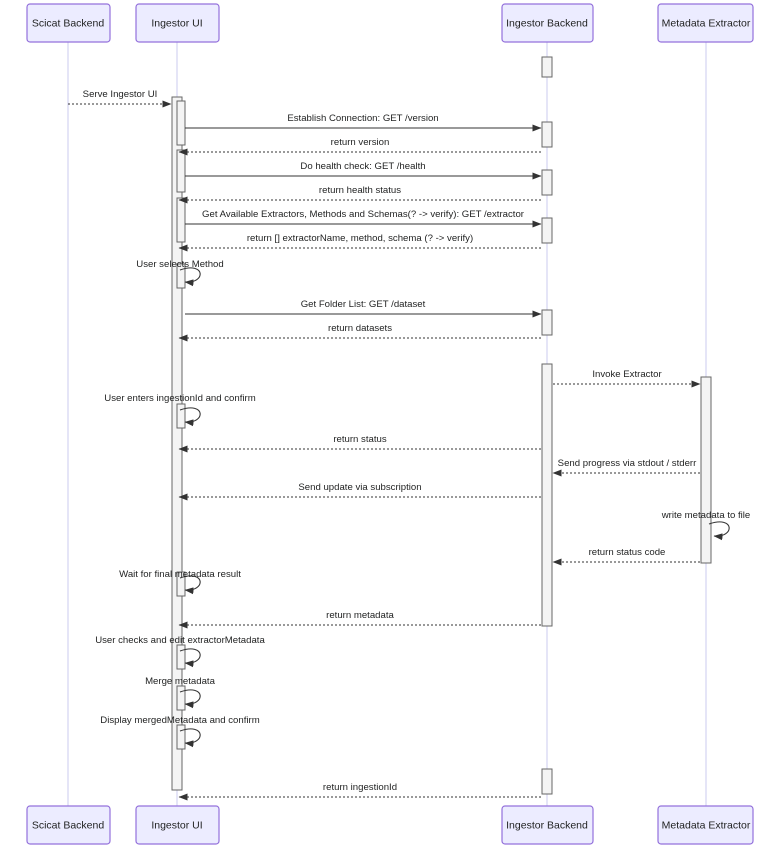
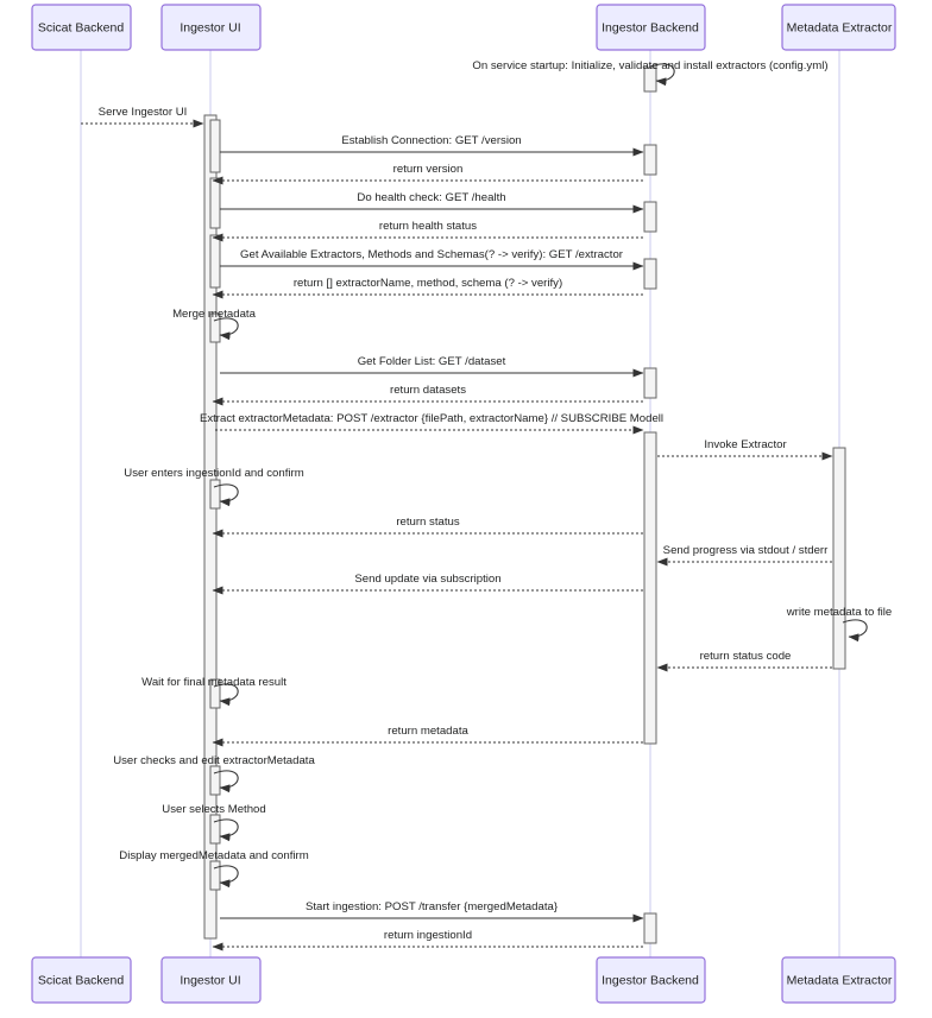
+ On service startup: Initialize, validate and install extractors (config.yml)
  Serve Ingestor UI
  Establish Connection: GET /version
  return version
  Do health check: GET /health
  return health status
  Get Available Extractors, Methods and Schemas(? -> verify): GET /extractor
  return [] extractorName, method, schema (? -> verify)
- User selects Method
+ Merge metadata
  Get Folder List: GET /dataset
  return datasets
+ Extract extractorMetadata: POST /extractor {filePath, extractorName} // SUBSCRIBE Modell
  Invoke Extractor
  User enters ingestionId and confirm
  return status
  Send progress via stdout / stderr
  Send update via subscription
  write metadata to file
  return status code
  Wait for final metadata result
  return metadata
  User checks and edit extractorMetadata
- Merge metadata
+ User selects Method
  Display mergedMetadata and confirm
+ Start ingestion: POST /transfer {mergedMetadata}
  return ingestionId
  Scicat Backend
  Ingestor UI
  Ingestor Backend
  Metadata Extractor
  Scicat Backend
  Ingestor UI
  Ingestor Backend
  Metadata Extractor
